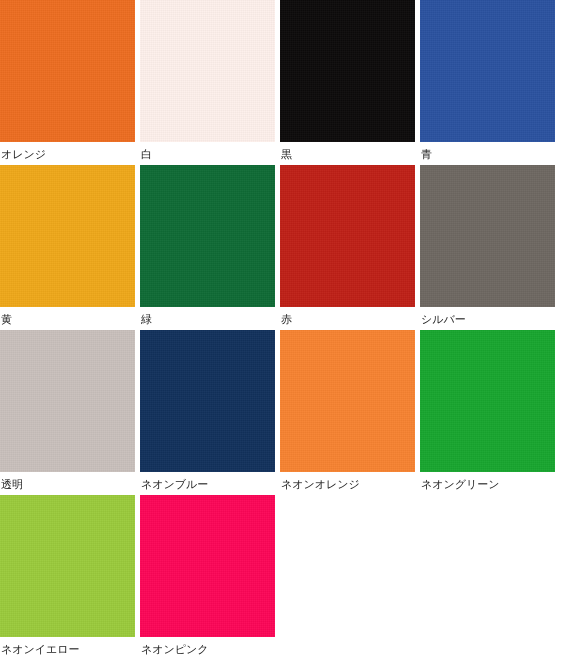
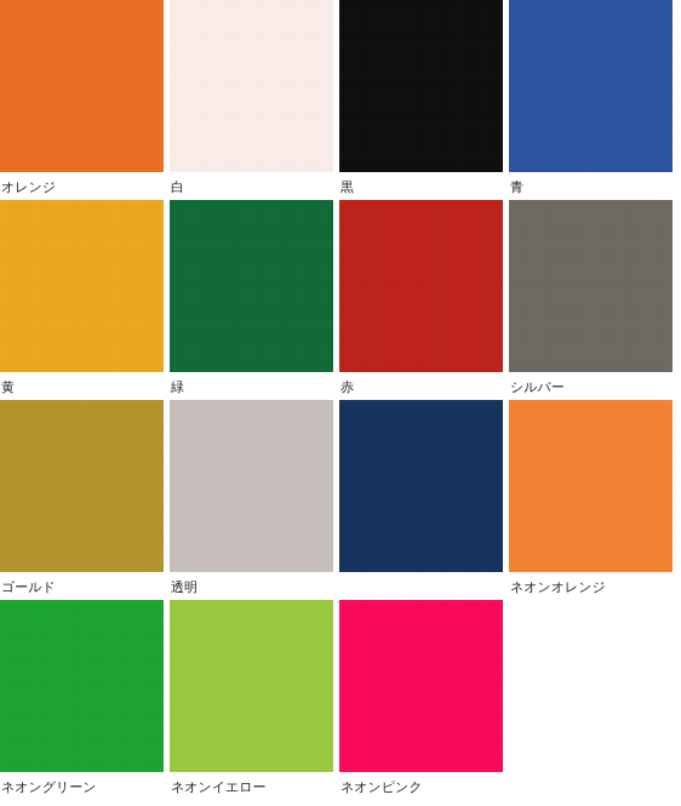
  オレンジ
  白
  黒
  青
  黄
  緑
  赤
  シルバー
+ ゴールド
  透明
- ネオンブルー
  ネオンオレンジ
  ネオングリーン
  ネオンイエロー
  ネオンピンク
